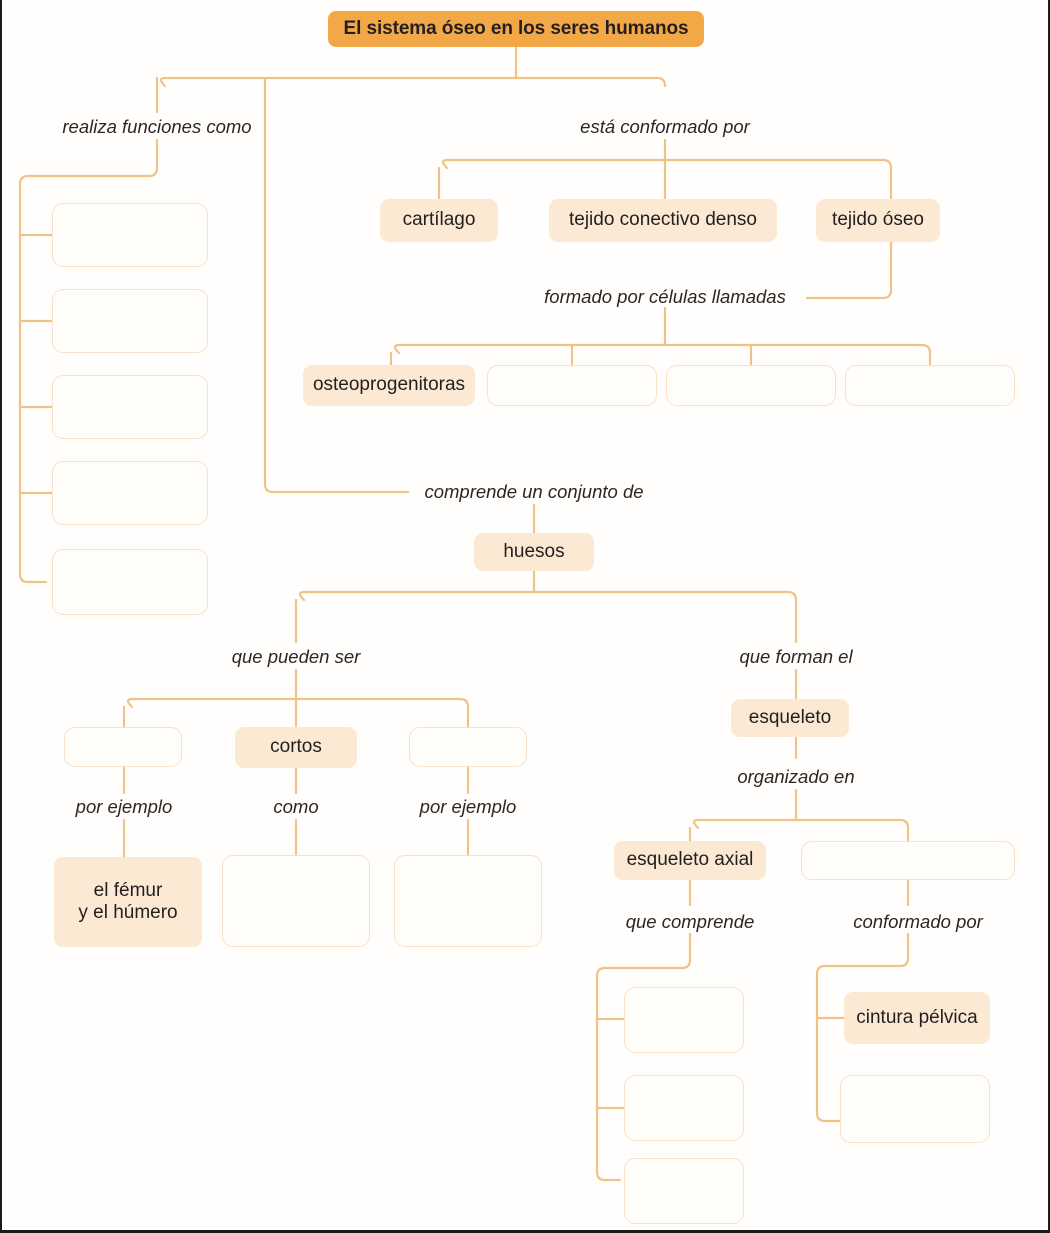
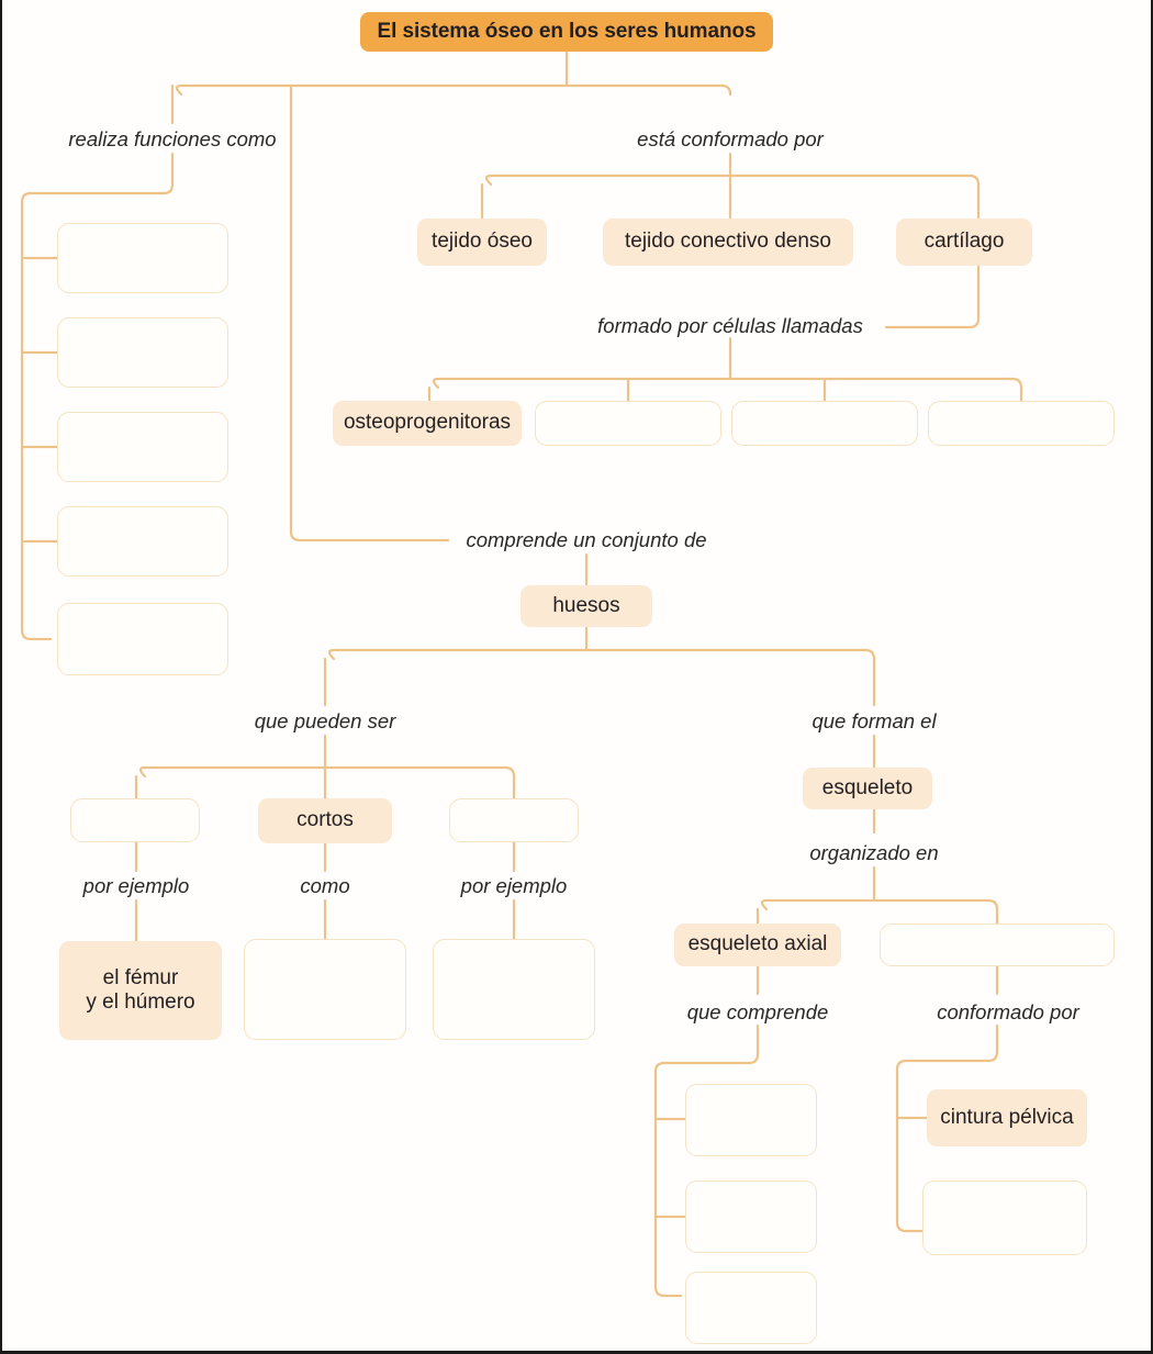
  El sistema óseo en los seres humanos
  realiza funciones como
  está conformado por
  formado por células llamadas
  comprende un conjunto de
  que pueden ser
  que forman el
  por ejemplo
  como
  por ejemplo
  organizado en
  que comprende
  conformado por
- cartílago
+ tejido óseo
  tejido conectivo denso
- tejido óseo
+ cartílago
  osteoprogenitoras
  huesos
  cortos
  el fémur
  y el húmero
  esqueleto
  esqueleto axial
  cintura pélvica
